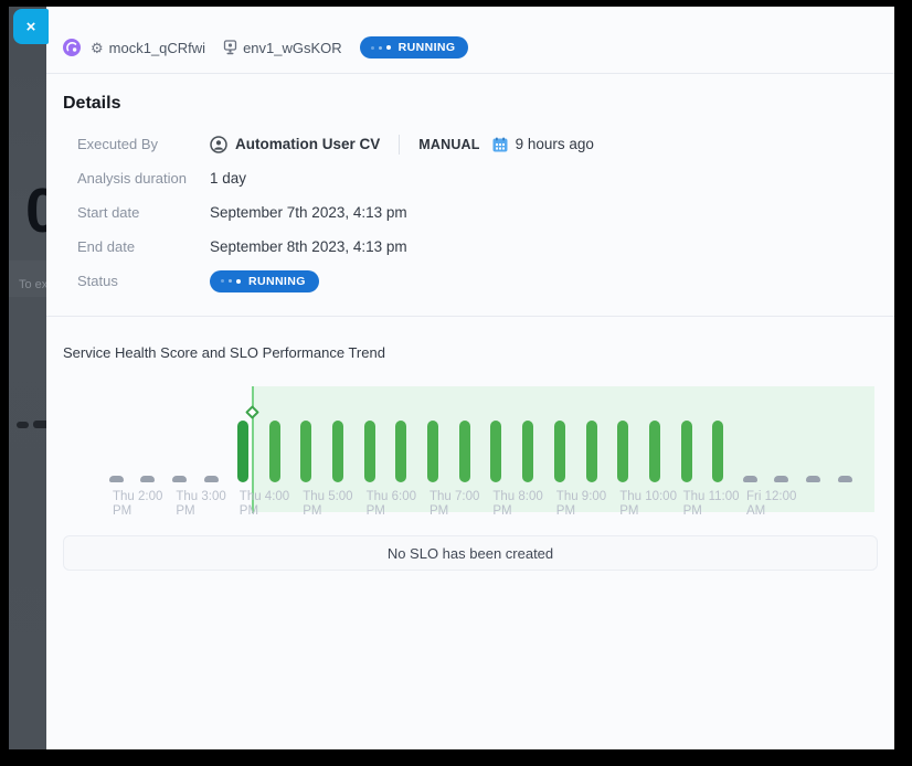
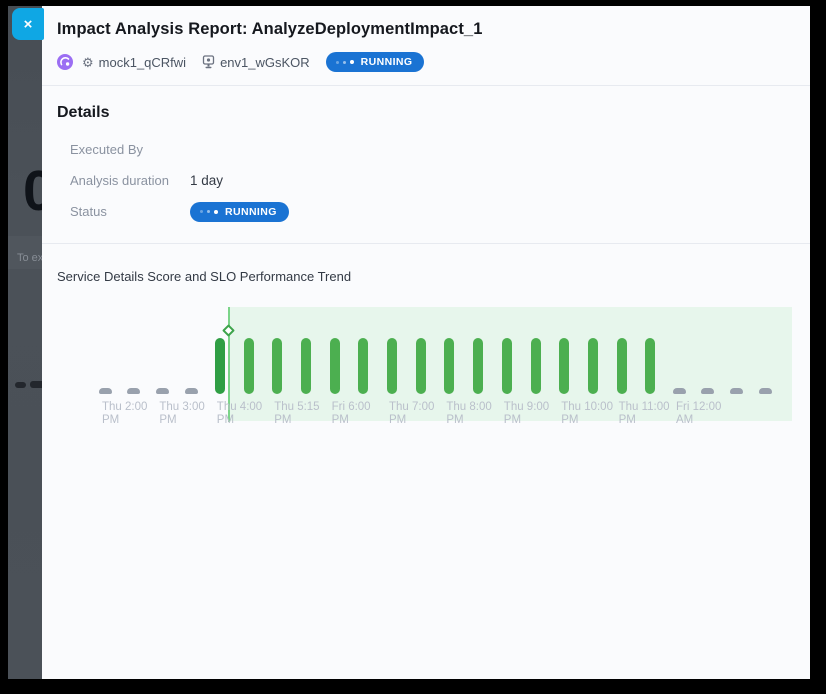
  0
  ×
+ Impact Analysis Report: AnalyzeDeploymentImpact_1
  ⚙
  mock1_qCRfwi
  env1_wGsKOR
  RUNNING
  Details
  Executed By
- Automation User CV
- MANUAL
- 9 hours ago
  Analysis duration
  1 day
- Start date
- September 7th 2023, 4:13 pm
- End date
- September 8th 2023, 4:13 pm
  Status
  RUNNING
- Service Health Score and SLO Performance Trend
+ Service Details Score and SLO Performance Trend
  Thu 2:00
  PM
  Thu 3:00
  PM
  Thu 4:00
  PM
- Thu 5:00
+ Thu 5:15
  PM
- Thu 6:00
+ Fri 6:00
  PM
  Thu 7:00
  PM
  Thu 8:00
  PM
  Thu 9:00
  PM
  Thu 10:00
  PM
  Thu 11:00
  PM
  Fri 12:00
  AM
- No SLO has been created
